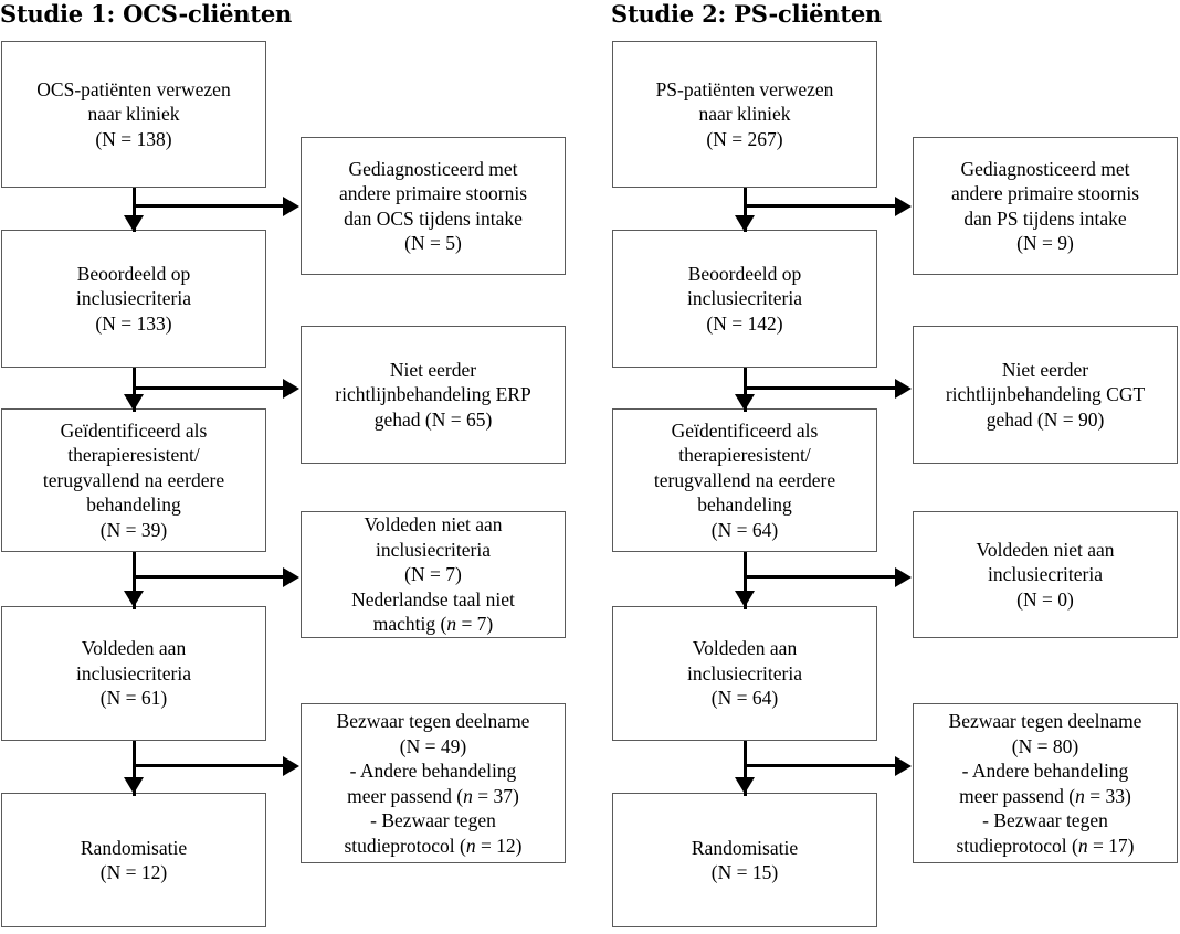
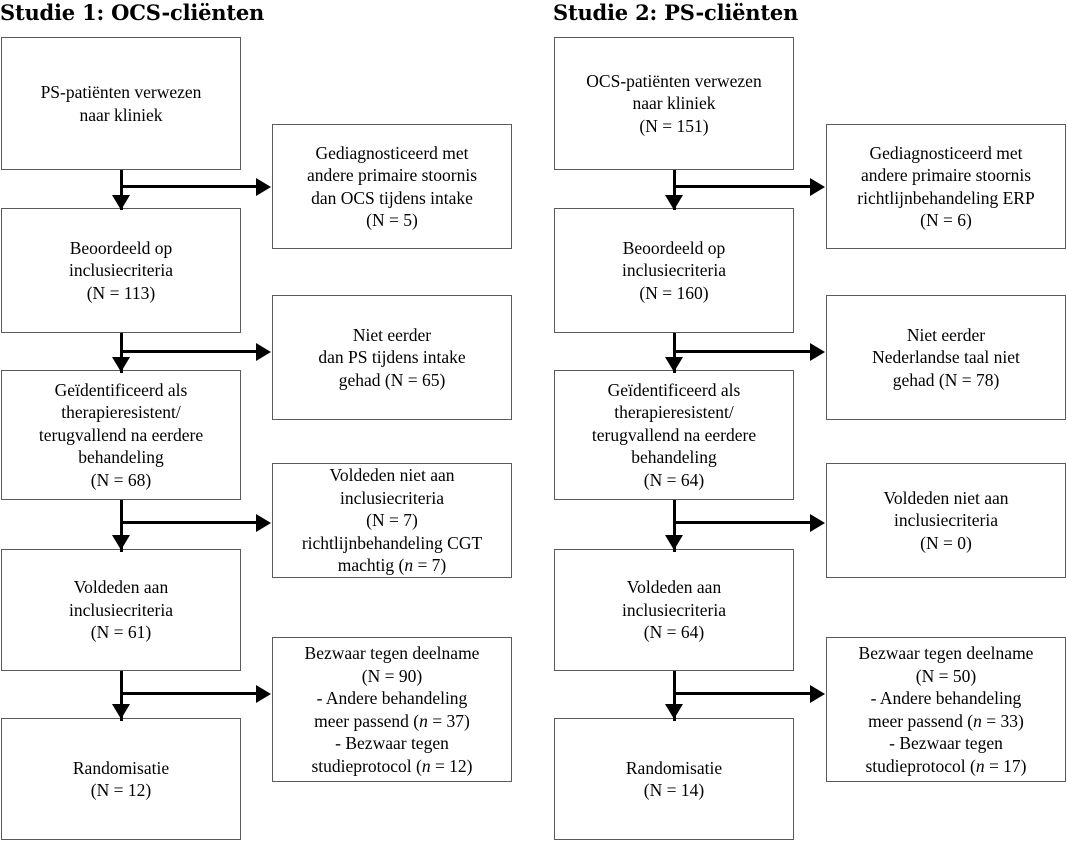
  Studie 1: OCS-cliënten
- OCS-patiënten verwezen
+ PS-patiënten verwezen
  naar kliniek
- (N = 138)
  Beoordeeld op
  inclusiecriteria
- (N = 133)
+ (N = 113)
  Geïdentificeerd als
  therapieresistent/
  terugvallend na eerdere
  behandeling
- (N = 39)
+ (N = 68)
  Voldeden aan
  inclusiecriteria
  (N = 61)
  Randomisatie
  (N = 12)
  Gediagnosticeerd met
  andere primaire stoornis
  dan OCS tijdens intake
  (N = 5)
  Niet eerder
- richtlijnbehandeling ERP
+ dan PS tijdens intake
  gehad (N = 65)
  Voldeden niet aan
  inclusiecriteria
  (N = 7)
- Nederlandse taal niet
+ richtlijnbehandeling CGT
  machtig (n = 7)
  Bezwaar tegen deelname
- (N = 49)
+ (N = 90)
  - Andere behandeling
  meer passend (n = 37)
  - Bezwaar tegen
  studieprotocol (n = 12)
  Studie 2: PS-cliënten
- PS-patiënten verwezen
+ OCS-patiënten verwezen
  naar kliniek
- (N = 267)
+ (N = 151)
  Beoordeeld op
  inclusiecriteria
- (N = 142)
+ (N = 160)
  Geïdentificeerd als
  therapieresistent/
  terugvallend na eerdere
  behandeling
  (N = 64)
  Voldeden aan
  inclusiecriteria
  (N = 64)
  Randomisatie
- (N = 15)
+ (N = 14)
  Gediagnosticeerd met
  andere primaire stoornis
- dan PS tijdens intake
+ richtlijnbehandeling ERP
- (N = 9)
+ (N = 6)
  Niet eerder
- richtlijnbehandeling CGT
+ Nederlandse taal niet
- gehad (N = 90)
+ gehad (N = 78)
  Voldeden niet aan
  inclusiecriteria
  (N = 0)
  Bezwaar tegen deelname
- (N = 80)
+ (N = 50)
  - Andere behandeling
  meer passend (n = 33)
  - Bezwaar tegen
  studieprotocol (n = 17)
